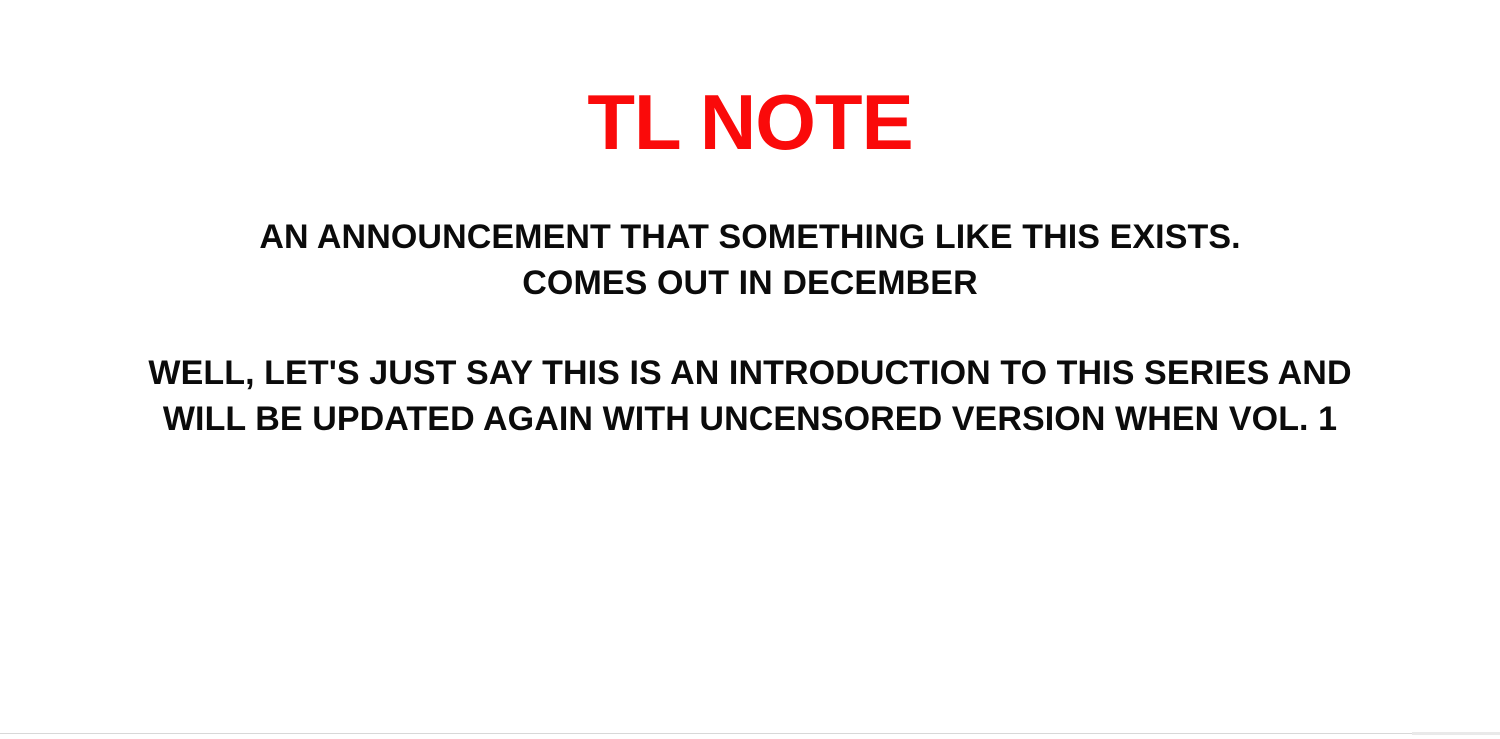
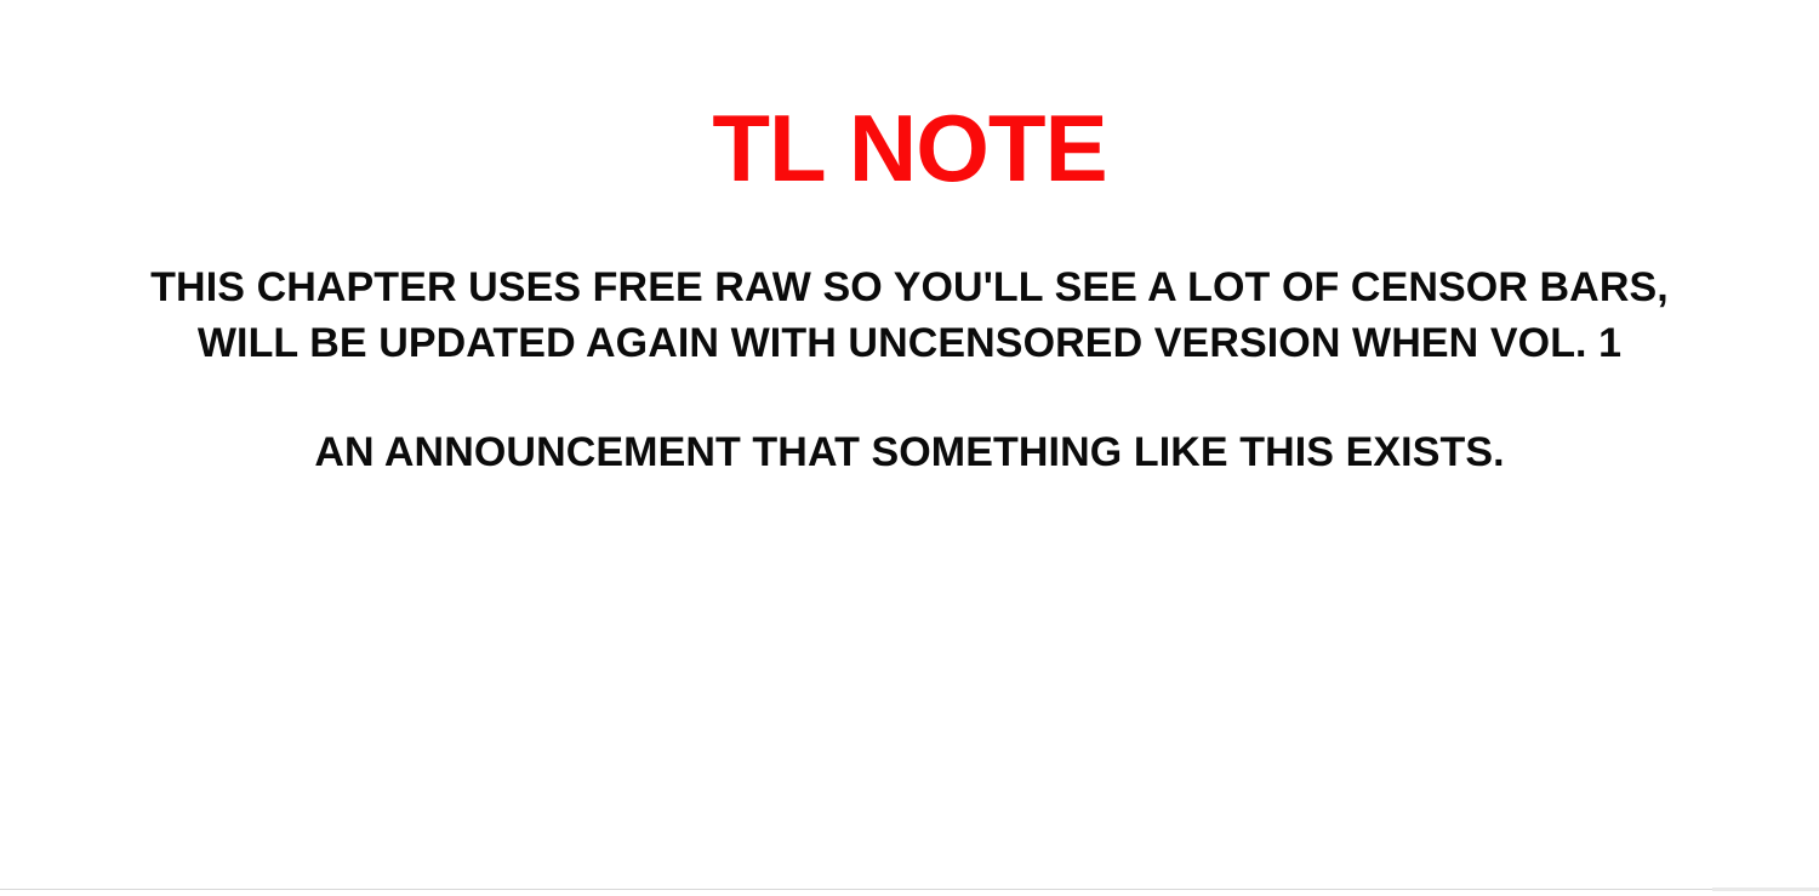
  TL NOTE
+ THIS CHAPTER USES FREE RAW SO YOU'LL SEE A LOT OF CENSOR BARS,
- AN ANNOUNCEMENT THAT SOMETHING LIKE THIS EXISTS.
+ WILL BE UPDATED AGAIN WITH UNCENSORED VERSION WHEN VOL. 1
- COMES OUT IN DECEMBER
- WELL, LET'S JUST SAY THIS IS AN INTRODUCTION TO THIS SERIES AND
- WILL BE UPDATED AGAIN WITH UNCENSORED VERSION WHEN VOL. 1
+ AN ANNOUNCEMENT THAT SOMETHING LIKE THIS EXISTS.
